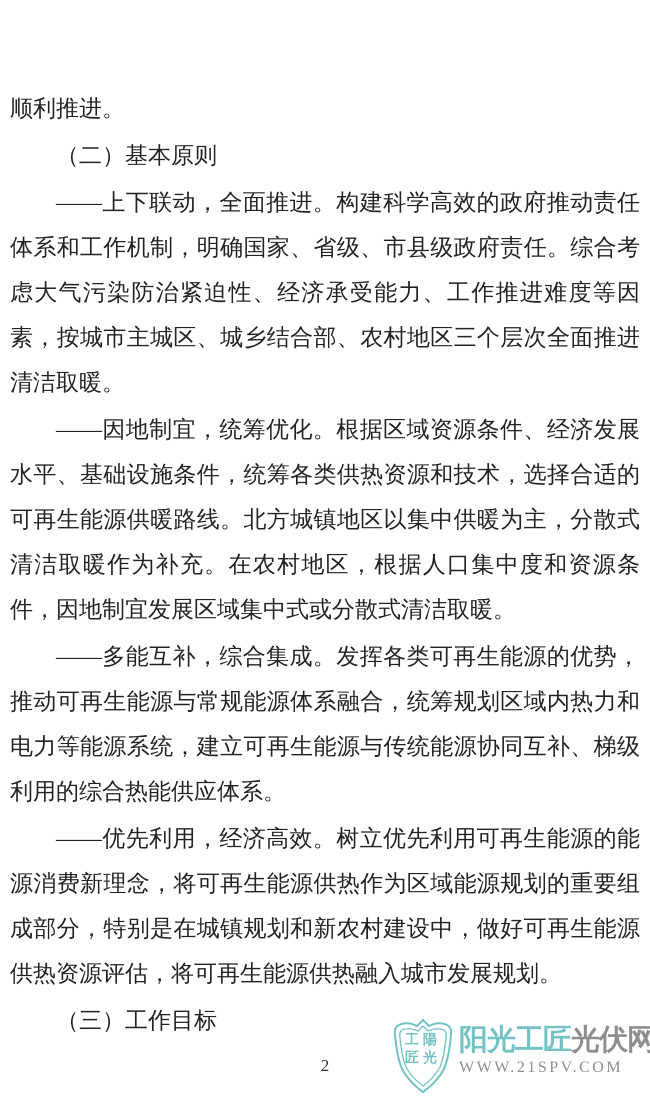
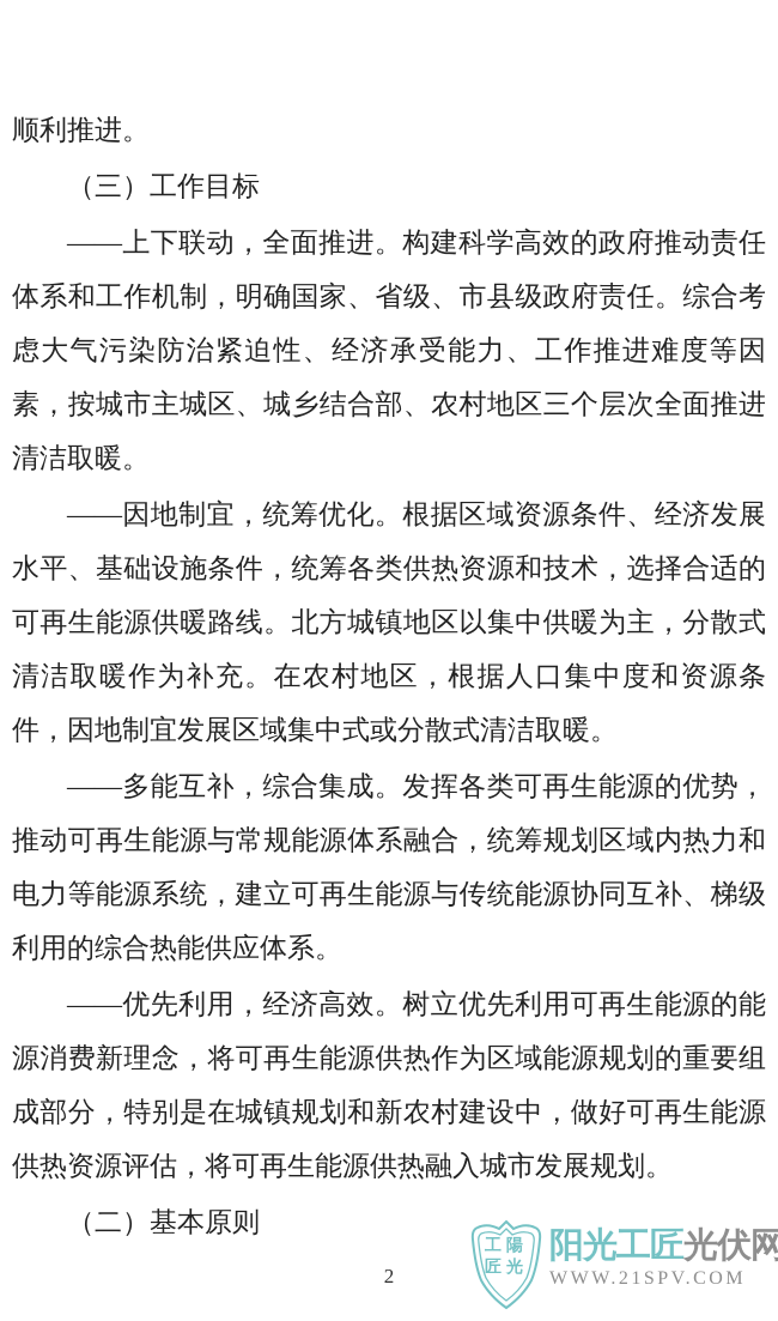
  顺利推进。
- （二）基本原则
+ （三）工作目标
  ——上下联动，全面推进。构建科学高效的政府推动责任体系和工作机制，明确国家、省级、市县级政府责任。综合考虑大气污染防治紧迫性、经济承受能力、工作推进难度等因素，按城市主城区、城乡结合部、农村地区三个层次全面推进清洁取暖。
  ——因地制宜，统筹优化。根据区域资源条件、经济发展水平、基础设施条件，统筹各类供热资源和技术，选择合适的可再生能源供暖路线。北方城镇地区以集中供暖为主，分散式清洁取暖作为补充。在农村地区，根据人口集中度和资源条件，因地制宜发展区域集中式或分散式清洁取暖。
  ——多能互补，综合集成。发挥各类可再生能源的优势，推动可再生能源与常规能源体系融合，统筹规划区域内热力和电力等能源系统，建立可再生能源与传统能源协同互补、梯级利用的综合热能供应体系。
  ——优先利用，经济高效。树立优先利用可再生能源的能源消费新理念，将可再生能源供热作为区域能源规划的重要组成部分，特别是在城镇规划和新农村建设中，做好可再生能源供热资源评估，将可再生能源供热融入城市发展规划。
- （三）工作目标
+ （二）基本原则
  2
  工陽
  匠光
  阳光工匠光伏网
  WWW.21SPV.COM
